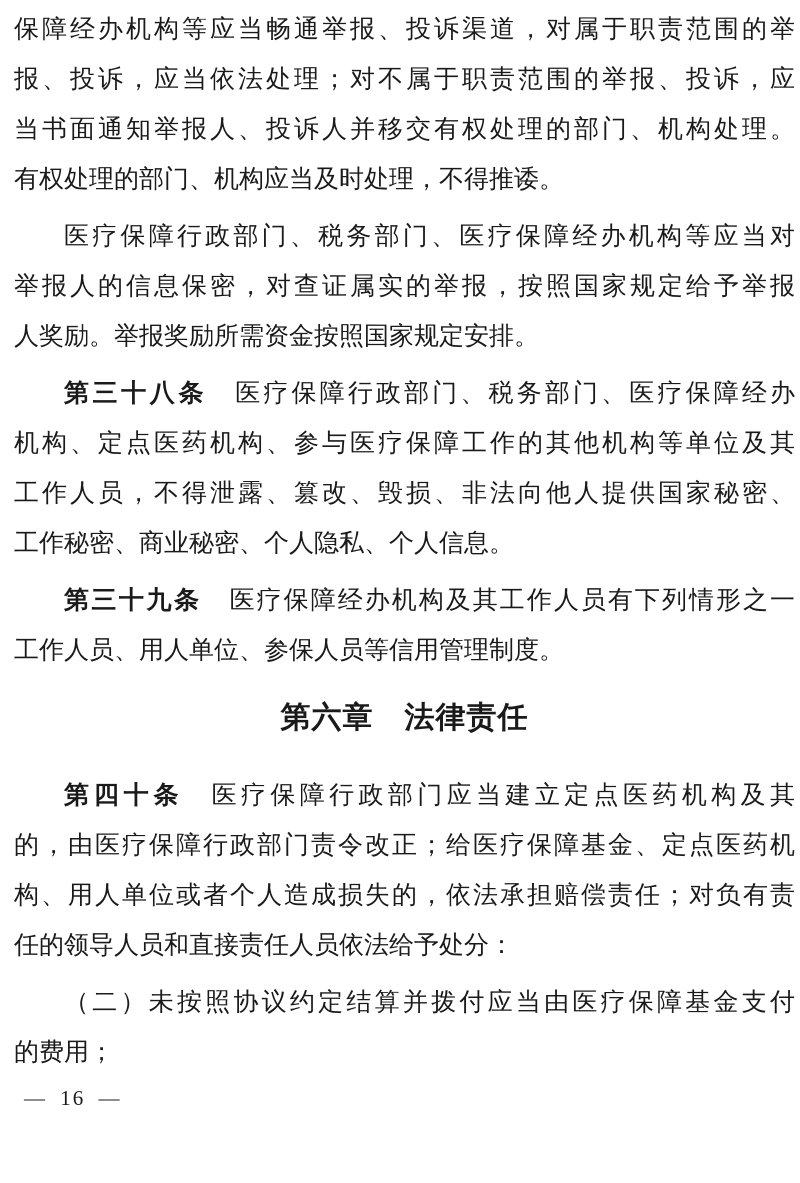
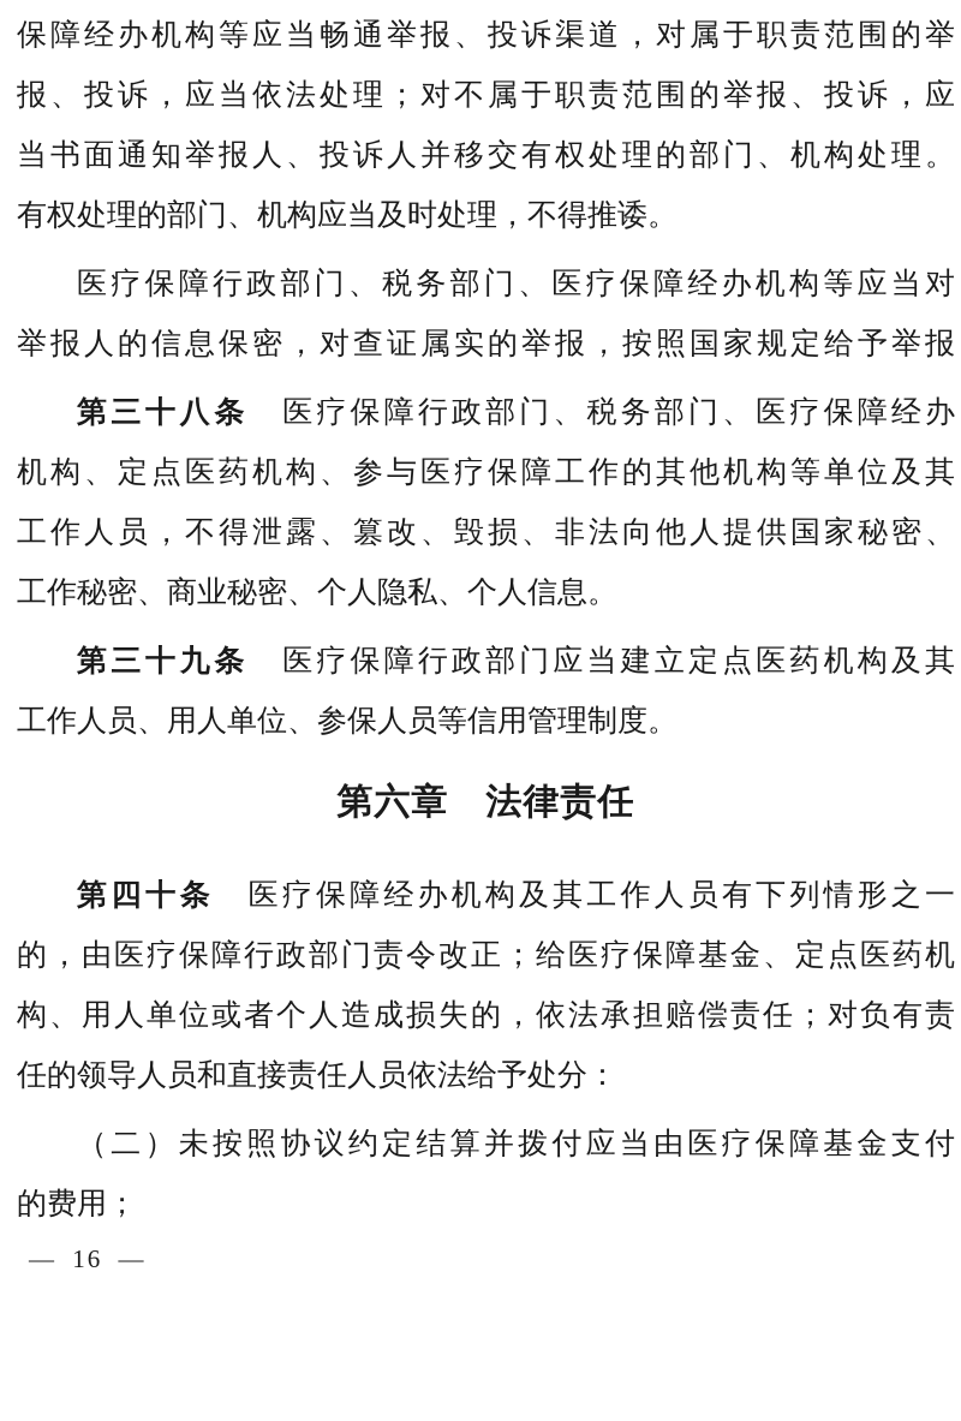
  保障经办机构等应当畅通举报、投诉渠道，对属于职责范围的举
  报、投诉，应当依法处理；对不属于职责范围的举报、投诉，应
  当书面通知举报人、投诉人并移交有权处理的部门、机构处理。
  有权处理的部门、机构应当及时处理，不得推诿。
  医疗保障行政部门、税务部门、医疗保障经办机构等应当对
  举报人的信息保密，对查证属实的举报，按照国家规定给予举报
- 人奖励。举报奖励所需资金按照国家规定安排。
  第三十八条 医疗保障行政部门、税务部门、医疗保障经办
  机构、定点医药机构、参与医疗保障工作的其他机构等单位及其
  工作人员，不得泄露、篡改、毁损、非法向他人提供国家秘密、
  工作秘密、商业秘密、个人隐私、个人信息。
- 第三十九条 医疗保障经办机构及其工作人员有下列情形之一
+ 第三十九条 医疗保障行政部门应当建立定点医药机构及其
  工作人员、用人单位、参保人员等信用管理制度。
  第六章 法律责任
- 第四十条 医疗保障行政部门应当建立定点医药机构及其
+ 第四十条 医疗保障经办机构及其工作人员有下列情形之一
  的，由医疗保障行政部门责令改正；给医疗保障基金、定点医药机
  构、用人单位或者个人造成损失的，依法承担赔偿责任；对负有责
  任的领导人员和直接责任人员依法给予处分：
  （二）未按照协议约定结算并拨付应当由医疗保障基金支付
  的费用；
  — 16 —
